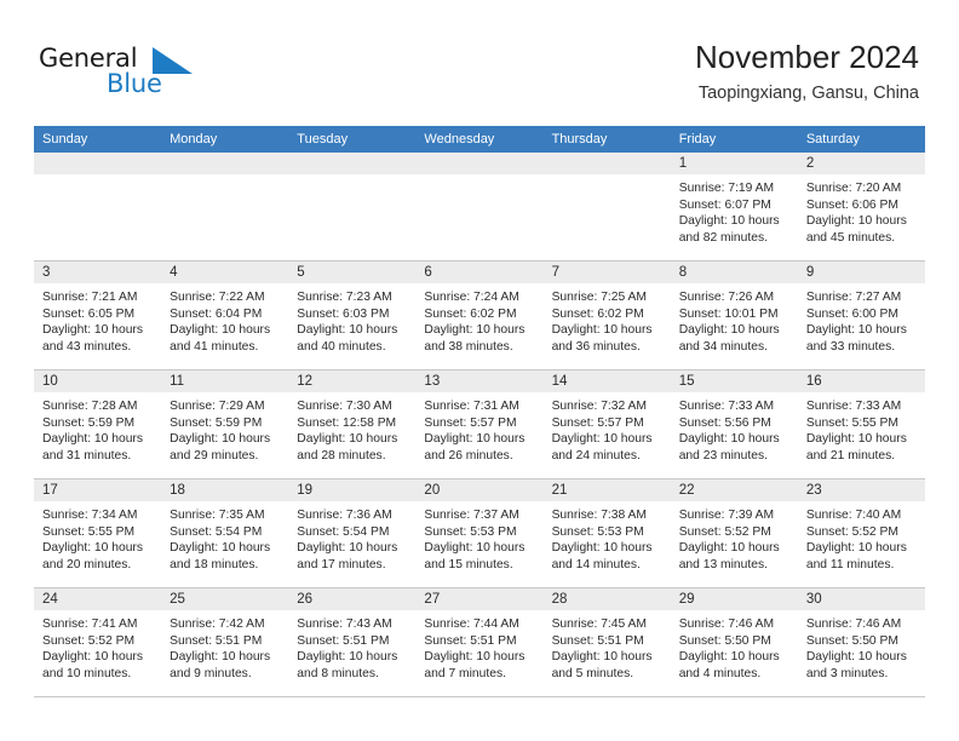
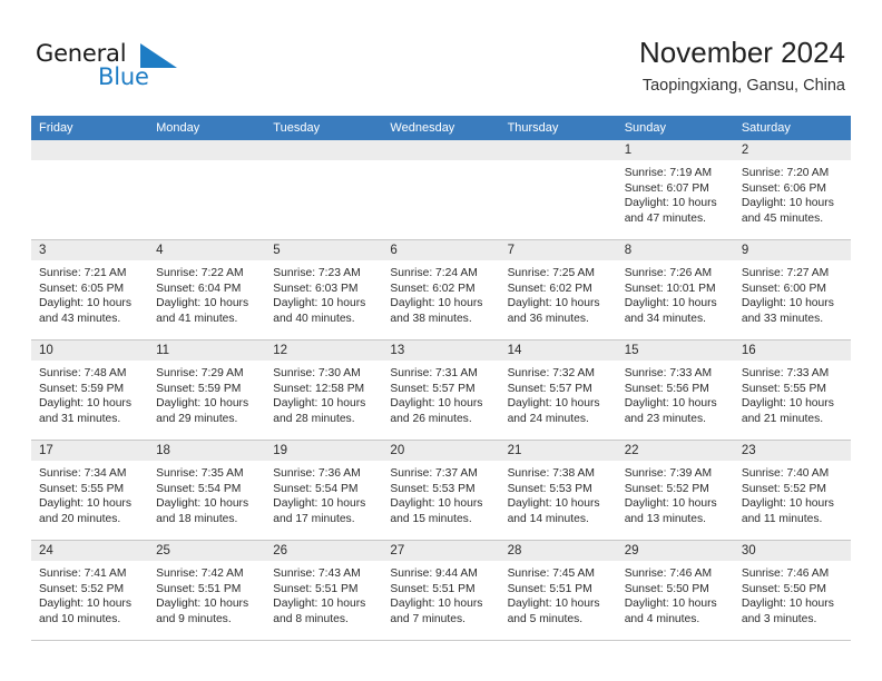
  General
  Blue
  November 2024
  Taopingxiang, Gansu, China
- Sunday
+ Friday
  Monday
  Tuesday
  Wednesday
  Thursday
- Friday
+ Sunday
  Saturday
  1
  Sunrise: 7:19 AM
  Sunset: 6:07 PM
  Daylight: 10 hours
- and 82 minutes.
+ and 47 minutes.
  2
  Sunrise: 7:20 AM
  Sunset: 6:06 PM
  Daylight: 10 hours
  and 45 minutes.
  3
  Sunrise: 7:21 AM
  Sunset: 6:05 PM
  Daylight: 10 hours
  and 43 minutes.
  4
  Sunrise: 7:22 AM
  Sunset: 6:04 PM
  Daylight: 10 hours
  and 41 minutes.
  5
  Sunrise: 7:23 AM
  Sunset: 6:03 PM
  Daylight: 10 hours
  and 40 minutes.
  6
  Sunrise: 7:24 AM
  Sunset: 6:02 PM
  Daylight: 10 hours
  and 38 minutes.
  7
  Sunrise: 7:25 AM
  Sunset: 6:02 PM
  Daylight: 10 hours
  and 36 minutes.
  8
  Sunrise: 7:26 AM
  Sunset: 10:01 PM
  Daylight: 10 hours
  and 34 minutes.
  9
  Sunrise: 7:27 AM
  Sunset: 6:00 PM
  Daylight: 10 hours
  and 33 minutes.
  10
- Sunrise: 7:28 AM
+ Sunrise: 7:48 AM
  Sunset: 5:59 PM
  Daylight: 10 hours
  and 31 minutes.
  11
  Sunrise: 7:29 AM
  Sunset: 5:59 PM
  Daylight: 10 hours
  and 29 minutes.
  12
  Sunrise: 7:30 AM
  Sunset: 12:58 PM
  Daylight: 10 hours
  and 28 minutes.
  13
  Sunrise: 7:31 AM
  Sunset: 5:57 PM
  Daylight: 10 hours
  and 26 minutes.
  14
  Sunrise: 7:32 AM
  Sunset: 5:57 PM
  Daylight: 10 hours
  and 24 minutes.
  15
  Sunrise: 7:33 AM
  Sunset: 5:56 PM
  Daylight: 10 hours
  and 23 minutes.
  16
  Sunrise: 7:33 AM
  Sunset: 5:55 PM
  Daylight: 10 hours
  and 21 minutes.
  17
  Sunrise: 7:34 AM
  Sunset: 5:55 PM
  Daylight: 10 hours
  and 20 minutes.
  18
  Sunrise: 7:35 AM
  Sunset: 5:54 PM
  Daylight: 10 hours
  and 18 minutes.
  19
  Sunrise: 7:36 AM
  Sunset: 5:54 PM
  Daylight: 10 hours
  and 17 minutes.
  20
  Sunrise: 7:37 AM
  Sunset: 5:53 PM
  Daylight: 10 hours
  and 15 minutes.
  21
  Sunrise: 7:38 AM
  Sunset: 5:53 PM
  Daylight: 10 hours
  and 14 minutes.
  22
  Sunrise: 7:39 AM
  Sunset: 5:52 PM
  Daylight: 10 hours
  and 13 minutes.
  23
  Sunrise: 7:40 AM
  Sunset: 5:52 PM
  Daylight: 10 hours
  and 11 minutes.
  24
  Sunrise: 7:41 AM
  Sunset: 5:52 PM
  Daylight: 10 hours
  and 10 minutes.
  25
  Sunrise: 7:42 AM
  Sunset: 5:51 PM
  Daylight: 10 hours
  and 9 minutes.
  26
  Sunrise: 7:43 AM
  Sunset: 5:51 PM
  Daylight: 10 hours
  and 8 minutes.
  27
- Sunrise: 7:44 AM
+ Sunrise: 9:44 AM
  Sunset: 5:51 PM
  Daylight: 10 hours
  and 7 minutes.
  28
  Sunrise: 7:45 AM
  Sunset: 5:51 PM
  Daylight: 10 hours
  and 5 minutes.
  29
  Sunrise: 7:46 AM
  Sunset: 5:50 PM
  Daylight: 10 hours
  and 4 minutes.
  30
  Sunrise: 7:46 AM
  Sunset: 5:50 PM
  Daylight: 10 hours
  and 3 minutes.
